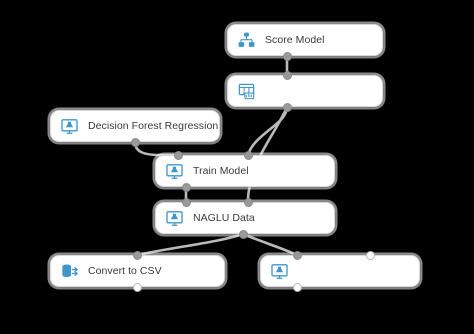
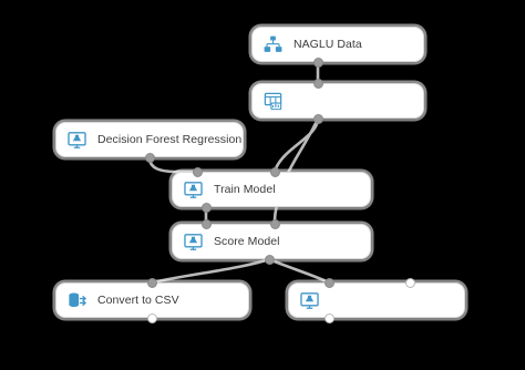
- Score Model
+ NAGLU Data
  Decision Forest Regression
  Train Model
- NAGLU Data
+ Score Model
  Convert to CSV
